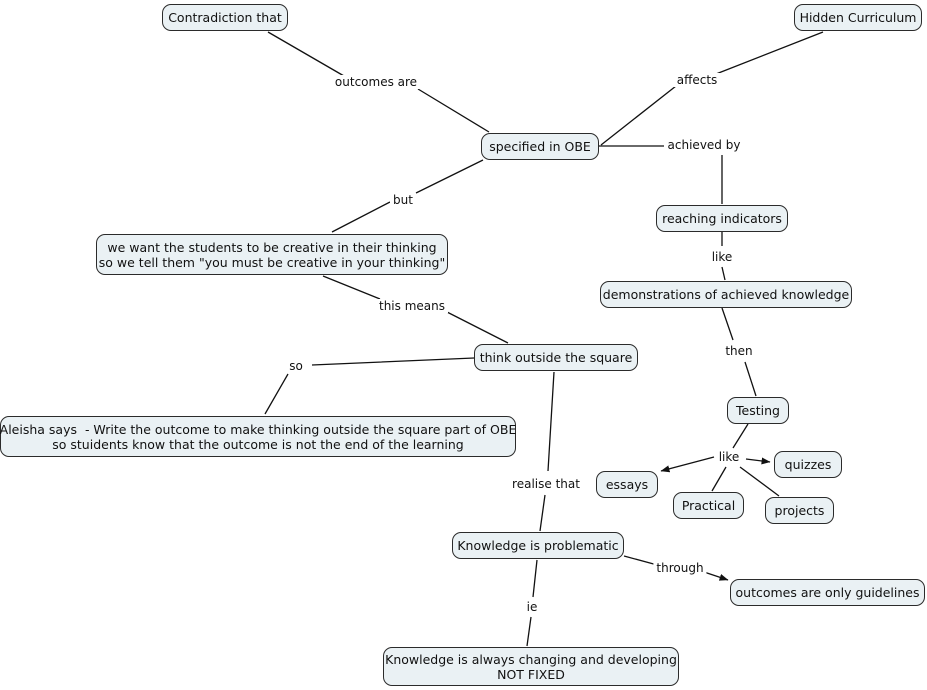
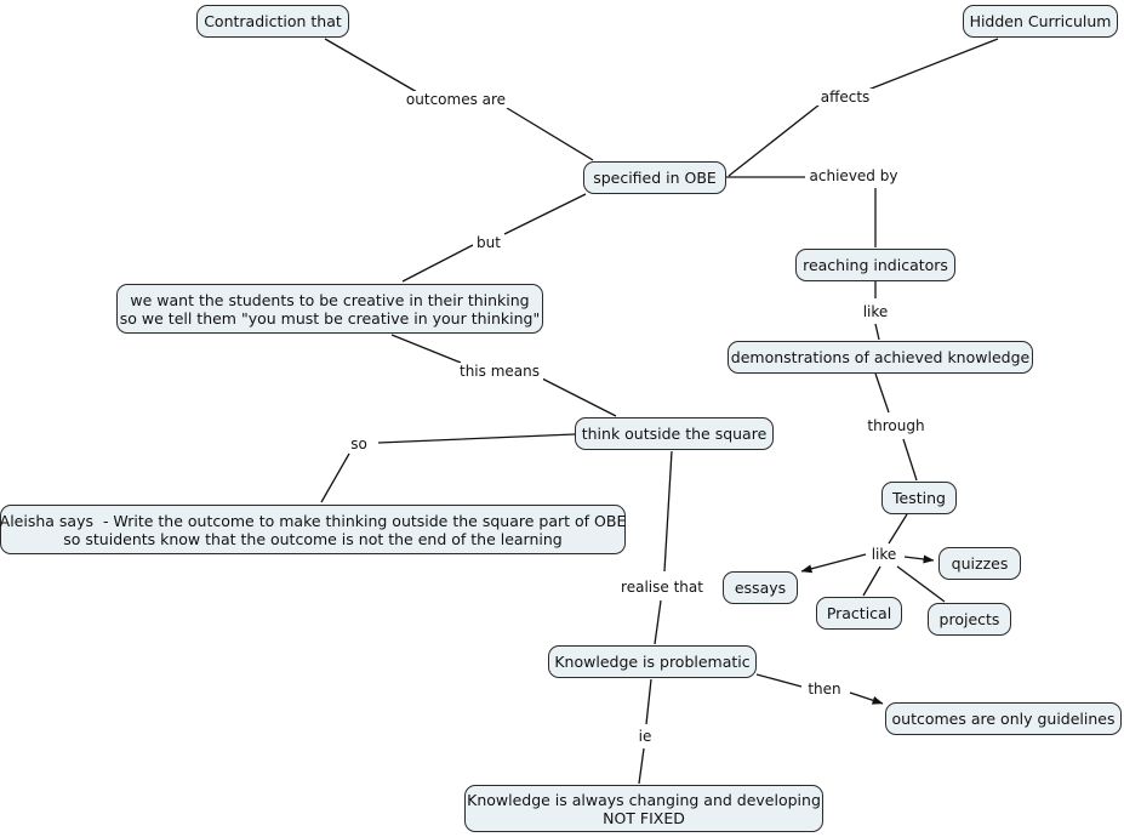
  outcomes are
  affects
  achieved by
  but
  like
  this means
- then
+ through
  so
  like
  realise that
- through
+ then
  ie
  Contradiction that
  Hidden Curriculum
  specified in OBE
  reaching indicators
  we want the students to be creative in their thinking
  so we tell them "you must be creative in your thinking"
  demonstrations of achieved knowledge
  think outside the square
  Testing
  Aleisha says - Write the outcome to make thinking outside the square part of OBE
  so stuidents know that the outcome is not the end of the learning
  quizzes
  essays
  Practical
  projects
  Knowledge is problematic
  outcomes are only guidelines
  Knowledge is always changing and developing
  NOT FIXED
